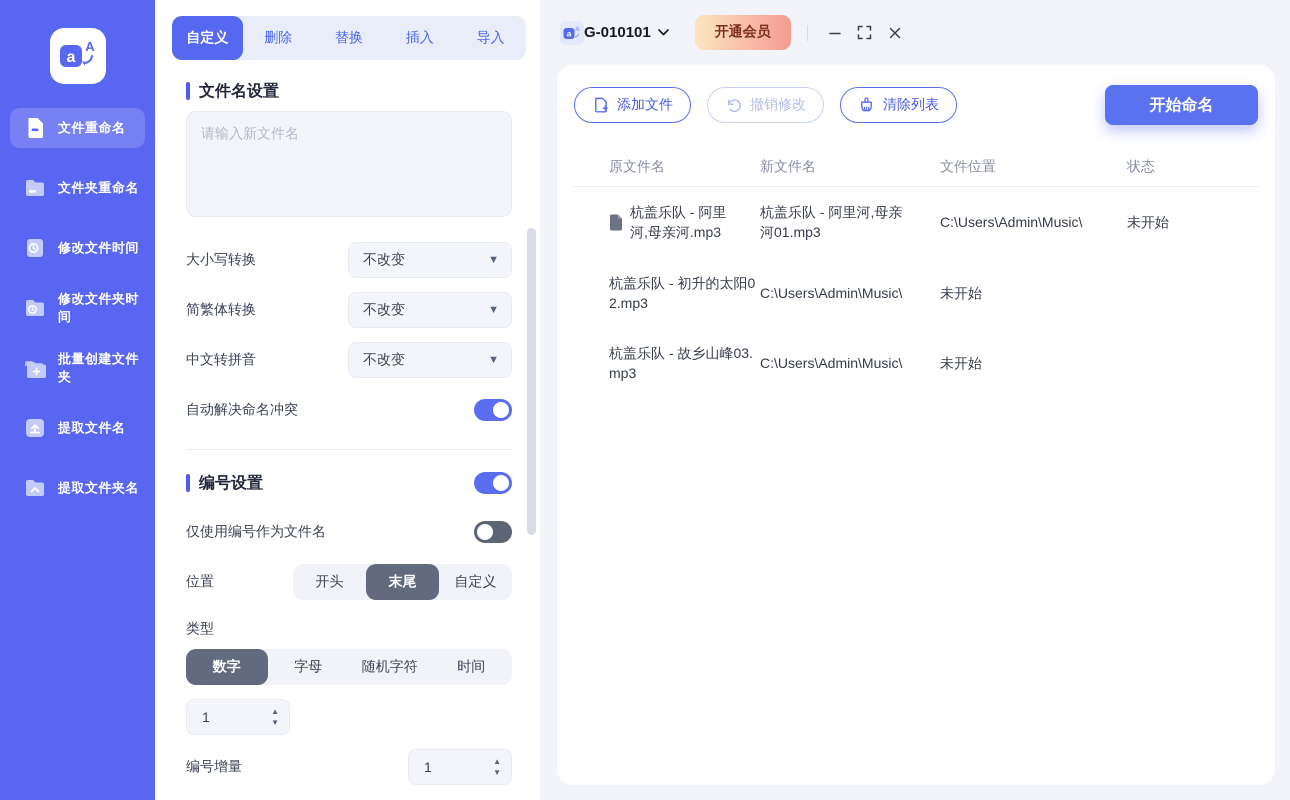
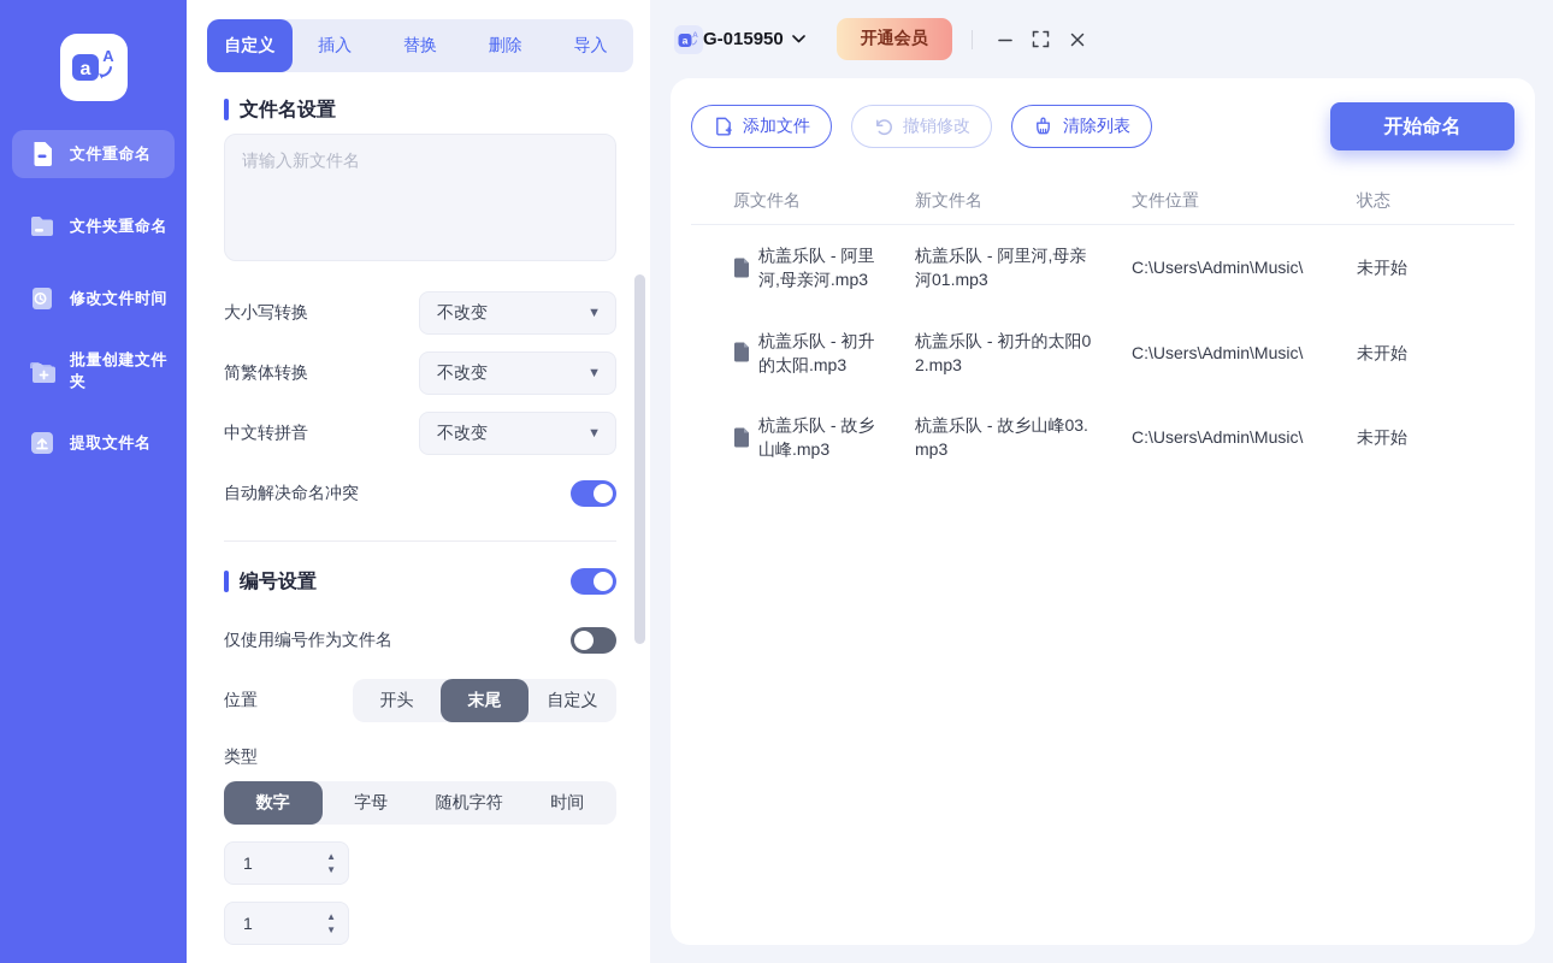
  a
  A
  文件重命名
  文件夹重命名
  修改文件时间
- 修改文件夹时间
  批量创建文件夹
  提取文件名
- 提取文件夹名
  自定义
- 删除
+ 插入
  替换
- 插入
+ 删除
  导入
  文件名设置
  请输入新文件名
  大小写转换
  不改变
  ▼
  简繁体转换
  不改变
  ▼
  中文转拼音
  不改变
  ▼
  自动解决命名冲突
  编号设置
  仅使用编号作为文件名
  位置
  开头
  末尾
  自定义
  类型
  数字
  字母
  随机字符
  时间
  1
  ▲
  ▼
- 编号增量
  1
  ▲
  ▼
  a
- G-010101
+ G-015950
  开通会员
  添加文件
  撤销修改
  清除列表
  开始命名
  原文件名
  新文件名
  文件位置
  状态
  杭盖乐队 - 阿里河,母亲河.mp3
  杭盖乐队 - 阿里河,母亲河01.mp3
  C:\Users\Admin\Music\
  未开始
+ 杭盖乐队 - 初升的太阳.mp3
  杭盖乐队 - 初升的太阳02.mp3
  C:\Users\Admin\Music\
  未开始
+ 杭盖乐队 - 故乡山峰.mp3
  杭盖乐队 - 故乡山峰03.mp3
  C:\Users\Admin\Music\
  未开始
